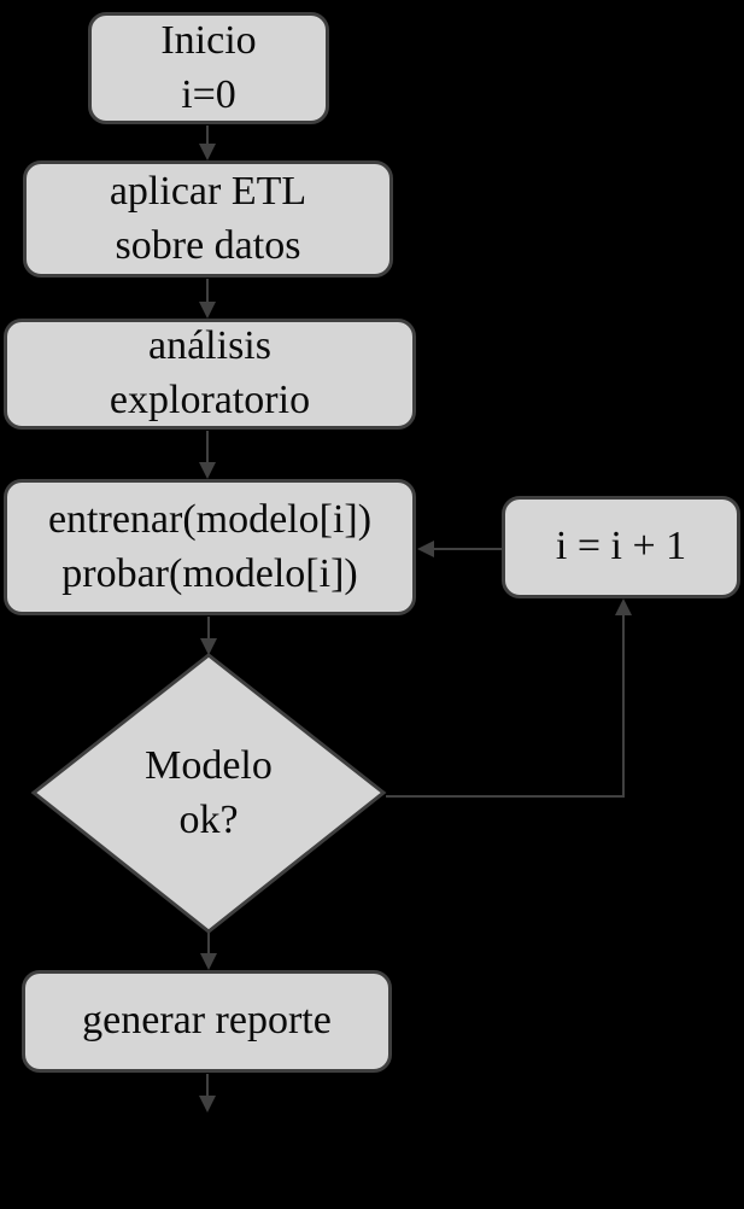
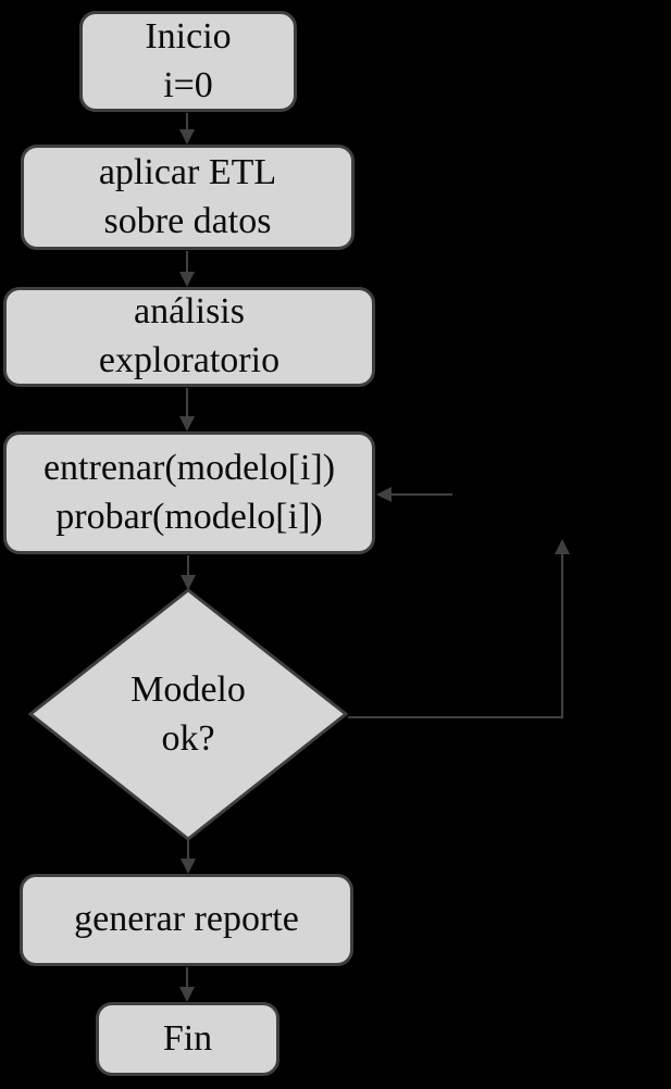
  Inicio
  i=0
  aplicar ETL
  sobre datos
  análisis
  exploratorio
  entrenar(modelo[i])
  probar(modelo[i])
- i = i + 1
  Modelo
  ok?
  generar reporte
+ Fin
